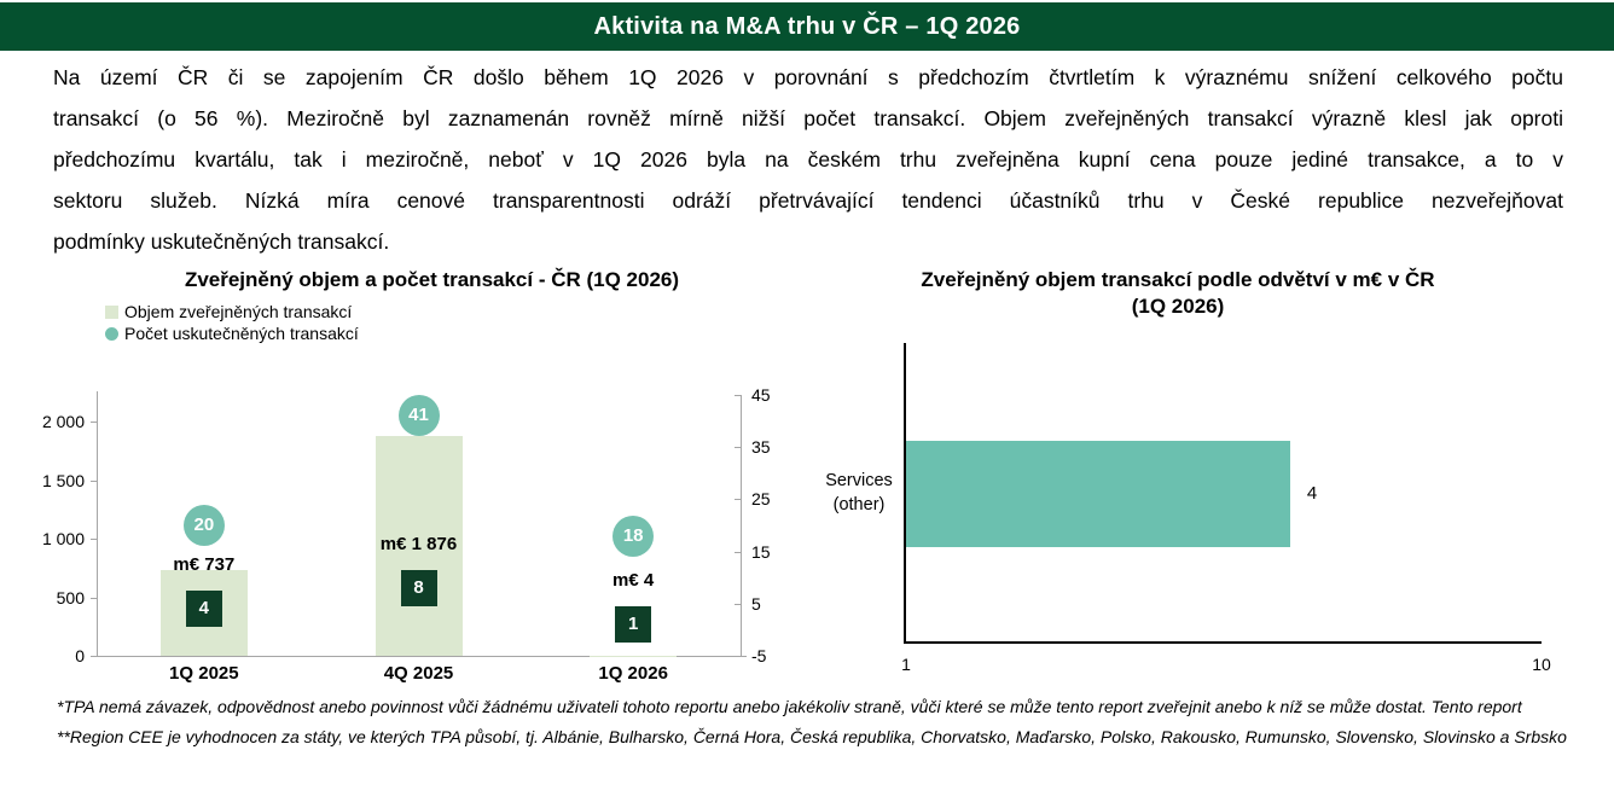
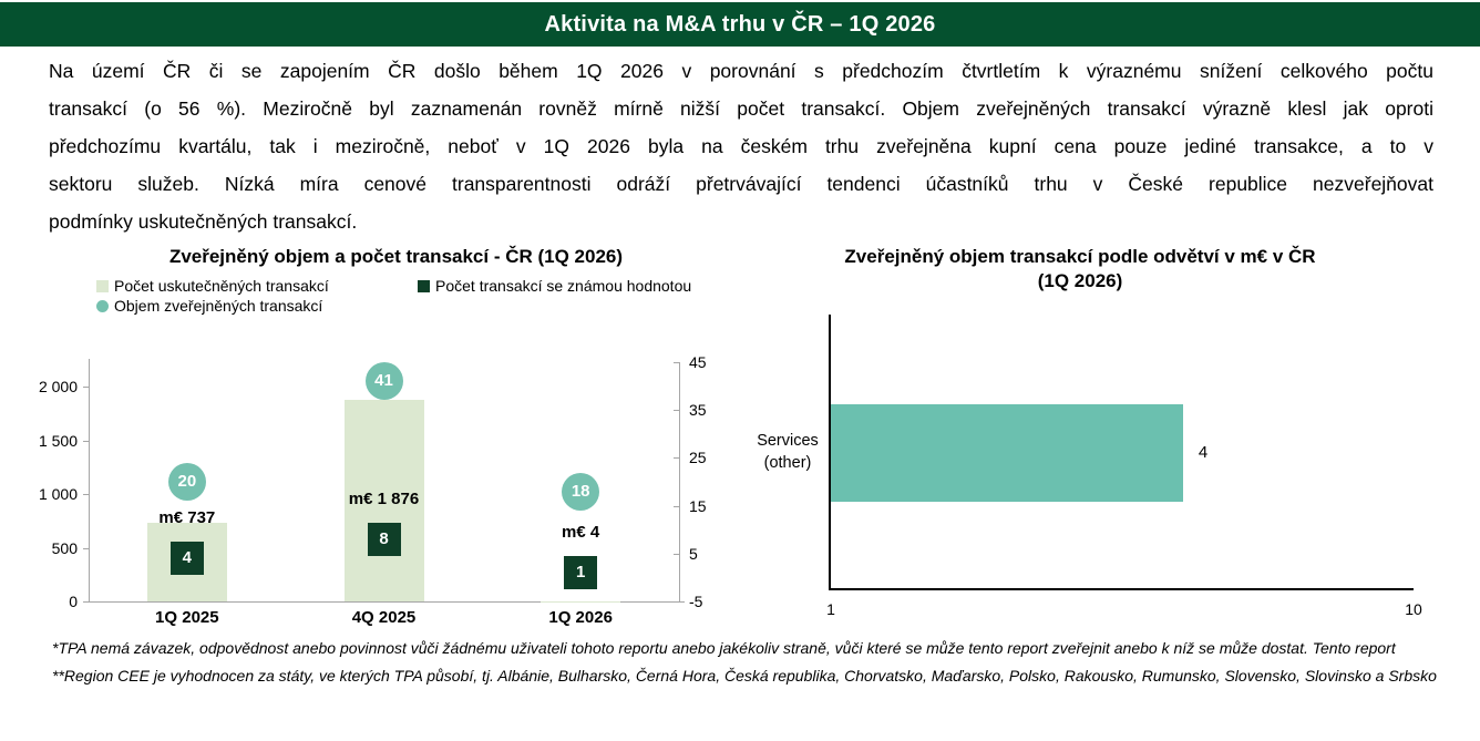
  Aktivita na M&A trhu v ČR – 1Q 2026
  Na území ČR či se zapojením ČR došlo během 1Q 2026 v porovnání s předchozím čtvrtletím k výraznému snížení celkového počtu
  transakcí (o 56 %). Meziročně byl zaznamenán rovněž mírně nižší počet transakcí. Objem zveřejněných transakcí výrazně klesl jak oproti
  předchozímu kvartálu, tak i meziročně, neboť v 1Q 2026 byla na českém trhu zveřejněna kupní cena pouze jediné transakce, a to v
  sektoru služeb. Nízká míra cenové transparentnosti odráží přetrvávající tendenci účastníků trhu v České republice nezveřejňovat
  podmínky uskutečněných transakcí.
  Zveřejněný objem a počet transakcí - ČR (1Q 2026)
- Objem zveřejněných transakcí
+ Počet uskutečněných transakcí
+ Počet transakcí se známou hodnotou
- Počet uskutečněných transakcí
+ Objem zveřejněných transakcí
  0
  500
  1 000
  1 500
  2 000
  -5
  5
  15
  25
  35
  45
  1Q 2025
  m€ 737
  4
  20
  4Q 2025
  m€ 1 876
  8
  41
  1Q 2026
  m€ 4
  1
  18
  Zveřejněný objem transakcí podle odvětví v m€ v ČR
  (1Q 2026)
  Services
  (other)
  4
  1
  10
  *TPA nemá závazek, odpovědnost anebo povinnost vůči žádnému uživateli tohoto reportu anebo jakékoliv straně, vůči které se může tento report zveřejnit anebo k níž se může dostat. Tento report
  **Region CEE je vyhodnocen za státy, ve kterých TPA působí, tj. Albánie, Bulharsko, Černá Hora, Česká republika, Chorvatsko, Maďarsko, Polsko, Rakousko, Rumunsko, Slovensko, Slovinsko a Srbsko
